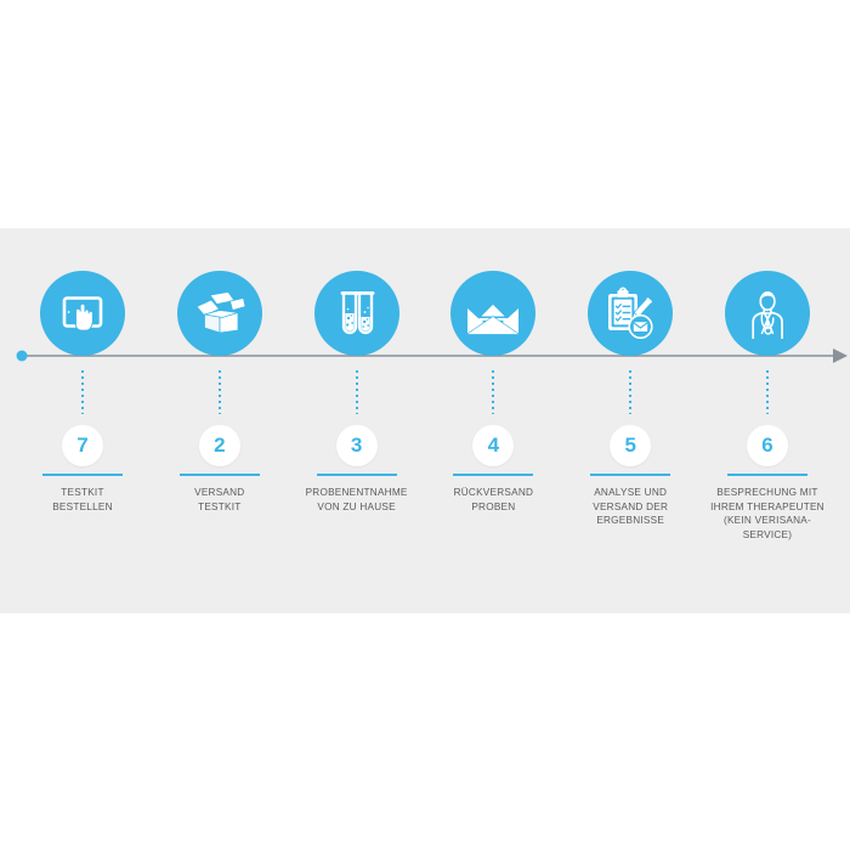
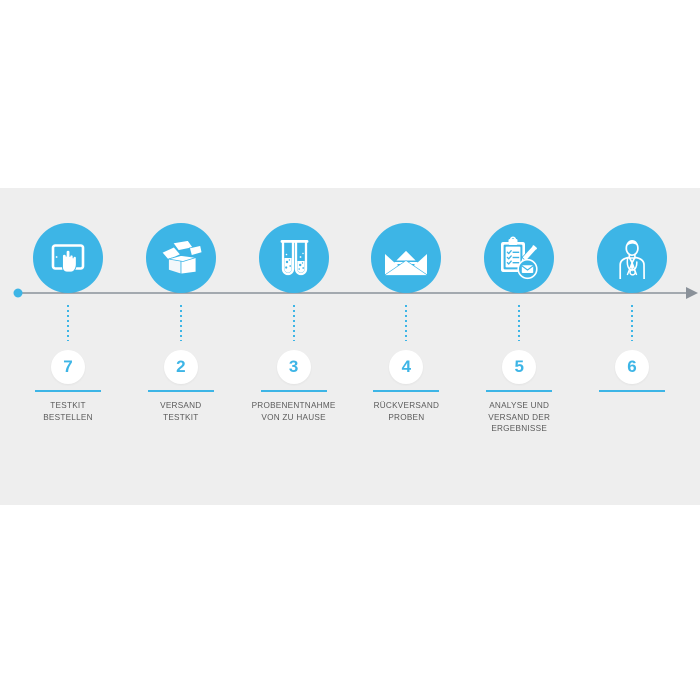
  7
  TESTKIT
  BESTELLEN
  2
  VERSAND
  TESTKIT
  3
  PROBENENTNAHME
  VON ZU HAUSE
  4
  RÜCKVERSAND
  PROBEN
  5
  ANALYSE UND
  VERSAND DER
  ERGEBNISSE
  6
- BESPRECHUNG MIT
- IHREM THERAPEUTEN
- (KEIN VERISANA-
- SERVICE)
